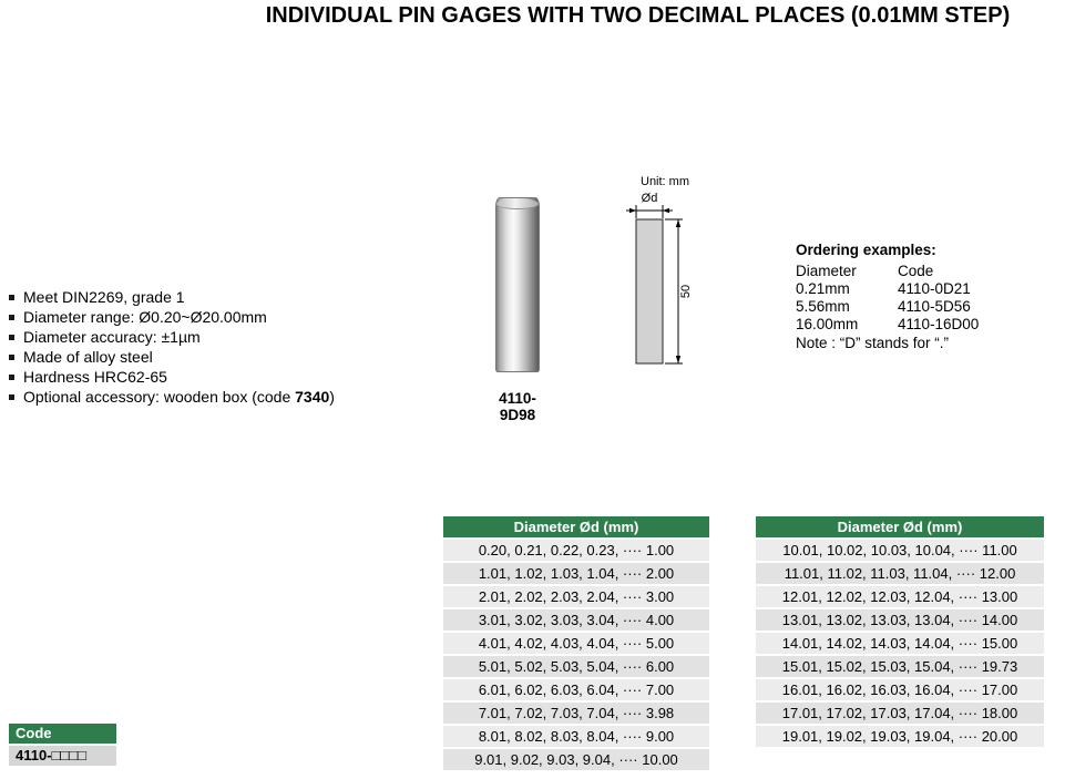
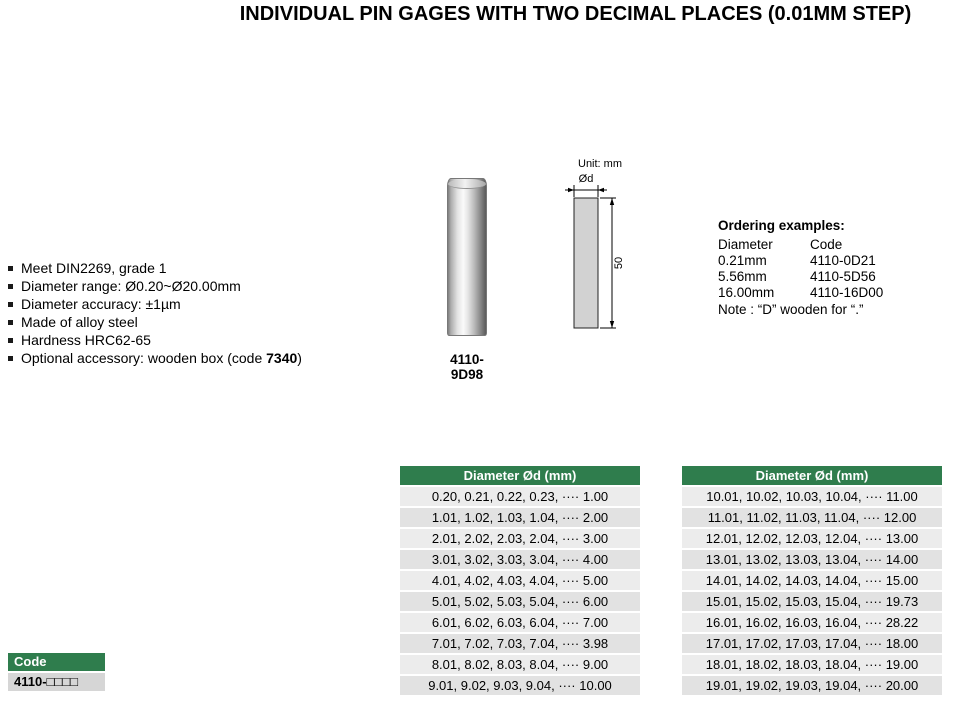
  INDIVIDUAL PIN GAGES WITH TWO DECIMAL PLACES (0.01MM STEP)
  Meet DIN2269, grade 1
  Diameter range: Ø0.20~Ø20.00mm
  Diameter accuracy: ±1µm
  Made of alloy steel
  Hardness HRC62-65
  Optional accessory: wooden box (code 7340)
  4110-9D98
  Unit: mm
  Ød
  Ordering examples:
  Diameter
  Code
  0.21mm
  4110-0D21
  5.56mm
  4110-5D56
  16.00mm
  4110-16D00
- Note : “D” stands for “.”
+ Note : “D” wooden for “.”
  Diameter Ød (mm)
  0.20, 0.21, 0.22, 0.23, ···· 1.00
  1.01, 1.02, 1.03, 1.04, ···· 2.00
  2.01, 2.02, 2.03, 2.04, ···· 3.00
  3.01, 3.02, 3.03, 3.04, ···· 4.00
  4.01, 4.02, 4.03, 4.04, ···· 5.00
  5.01, 5.02, 5.03, 5.04, ···· 6.00
  6.01, 6.02, 6.03, 6.04, ···· 7.00
  7.01, 7.02, 7.03, 7.04, ···· 3.98
  8.01, 8.02, 8.03, 8.04, ···· 9.00
  9.01, 9.02, 9.03, 9.04, ···· 10.00
  Diameter Ød (mm)
  10.01, 10.02, 10.03, 10.04, ···· 11.00
  11.01, 11.02, 11.03, 11.04, ···· 12.00
  12.01, 12.02, 12.03, 12.04, ···· 13.00
  13.01, 13.02, 13.03, 13.04, ···· 14.00
  14.01, 14.02, 14.03, 14.04, ···· 15.00
  15.01, 15.02, 15.03, 15.04, ···· 19.73
- 16.01, 16.02, 16.03, 16.04, ···· 17.00
+ 16.01, 16.02, 16.03, 16.04, ···· 28.22
  17.01, 17.02, 17.03, 17.04, ···· 18.00
+ 18.01, 18.02, 18.03, 18.04, ···· 19.00
  19.01, 19.02, 19.03, 19.04, ···· 20.00
  Code
  4110-□□□□
